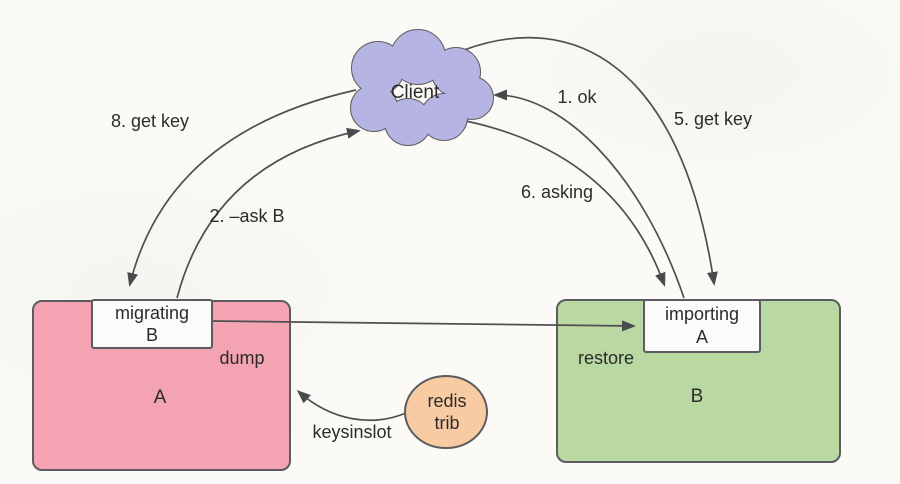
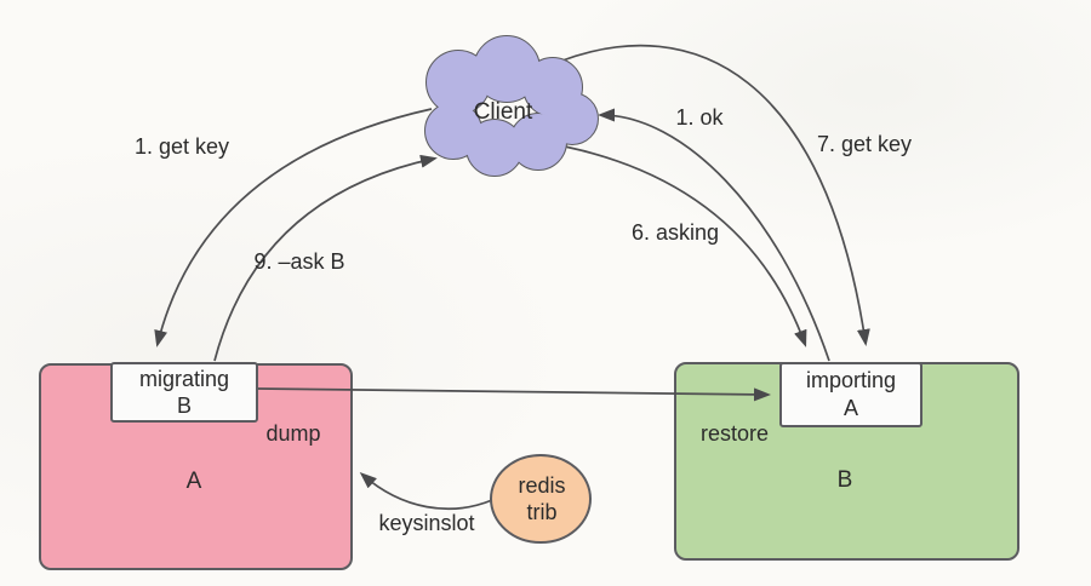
  Client
  migrating
  B
  importing
  A
  dump
  restore
  A
  B
  redis
  trib
  keysinslot
- 8. get key
+ 1. get key
- 2. –ask B
+ 9. –ask B
  6. asking
  1. ok
- 5. get key
+ 7. get key
